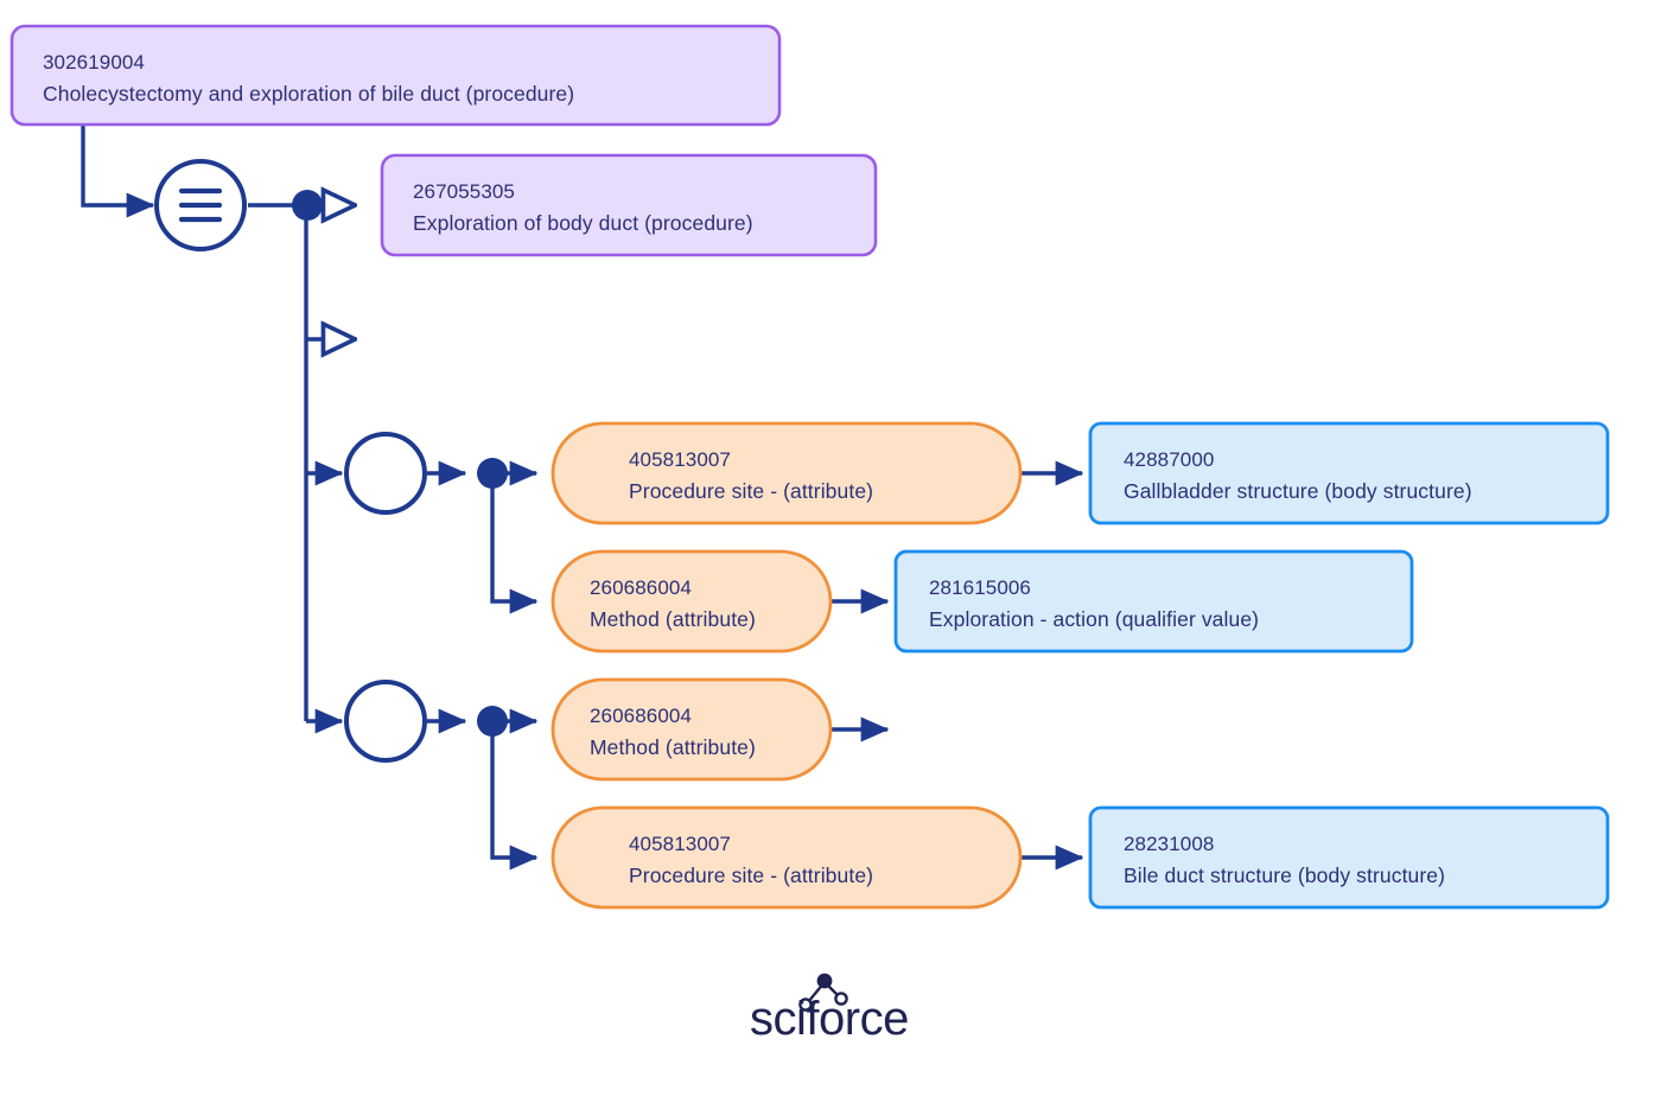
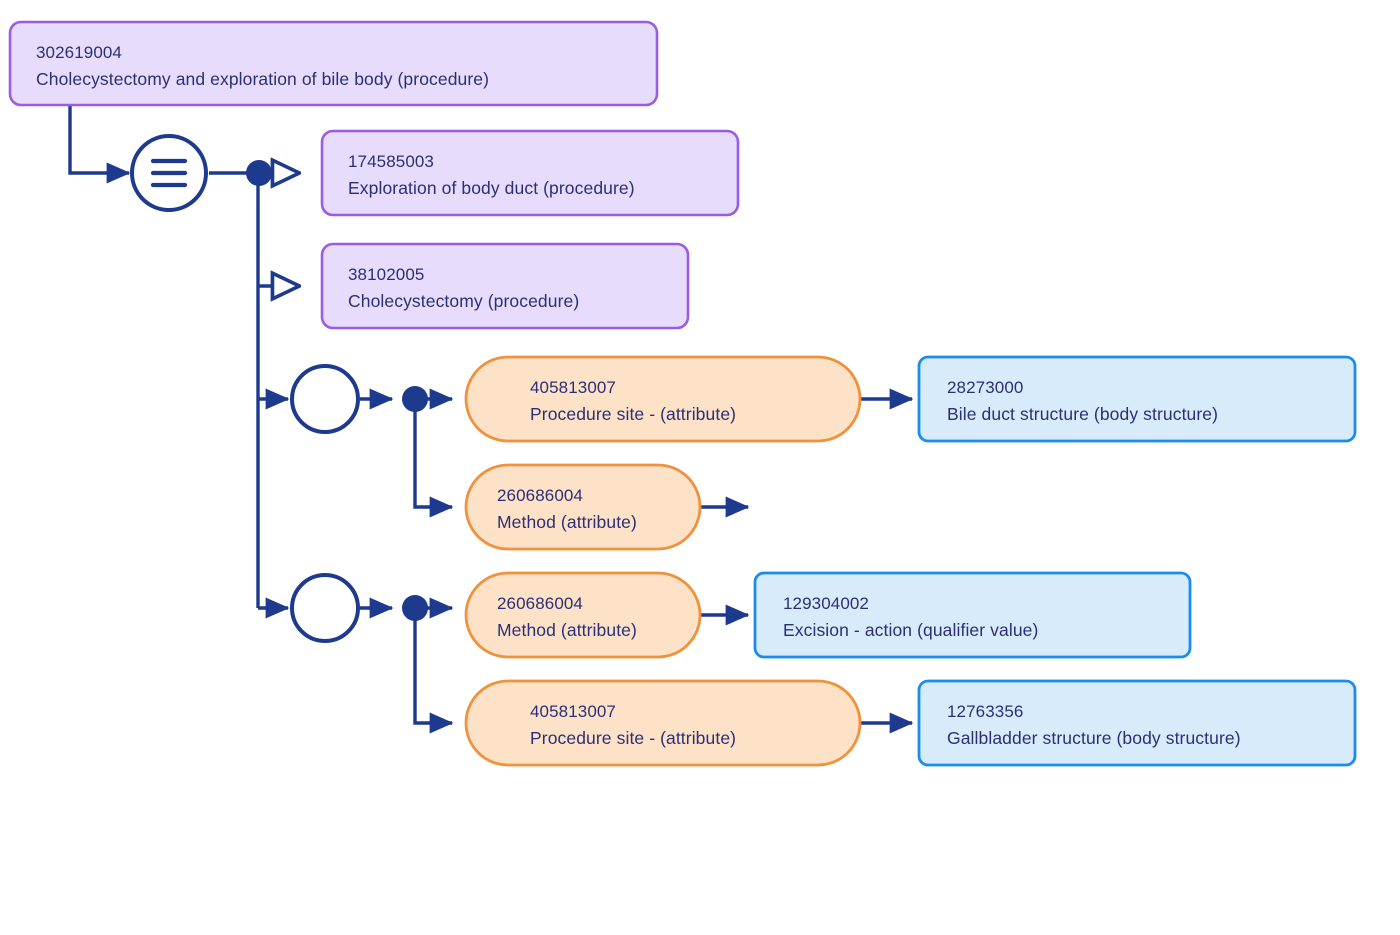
  302619004
- Cholecystectomy and exploration of bile duct (procedure)
+ Cholecystectomy and exploration of bile body (procedure)
- 267055305
+ 174585003
  Exploration of body duct (procedure)
+ 38102005
+ Cholecystectomy (procedure)
  405813007
  Procedure site - (attribute)
- 42887000
+ 28273000
- Gallbladder structure (body structure)
+ Bile duct structure (body structure)
  260686004
  Method (attribute)
- 281615006
- Exploration - action (qualifier value)
  260686004
  Method (attribute)
+ 129304002
+ Excision - action (qualifier value)
  405813007
  Procedure site - (attribute)
- 28231008
+ 12763356
- Bile duct structure (body structure)
+ Gallbladder structure (body structure)
- sciforce
